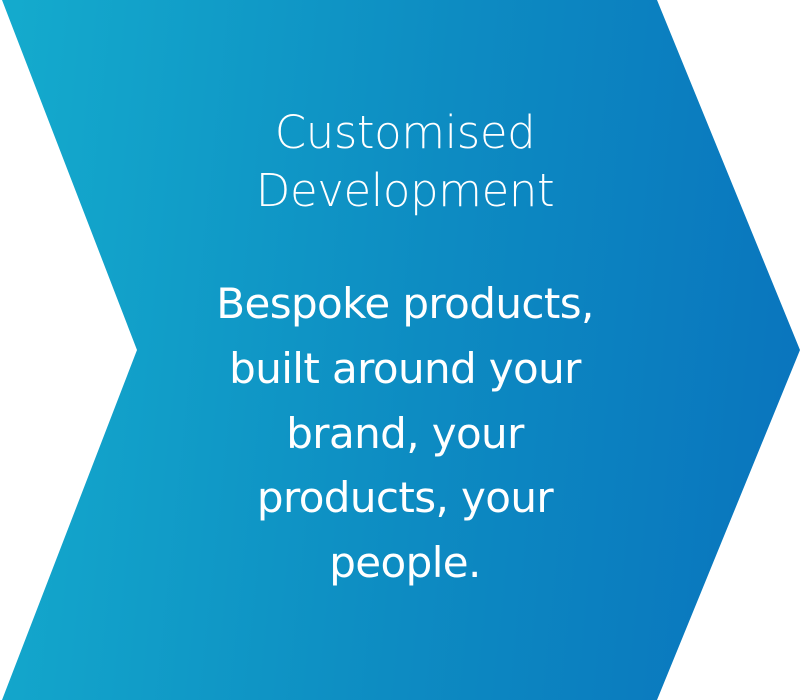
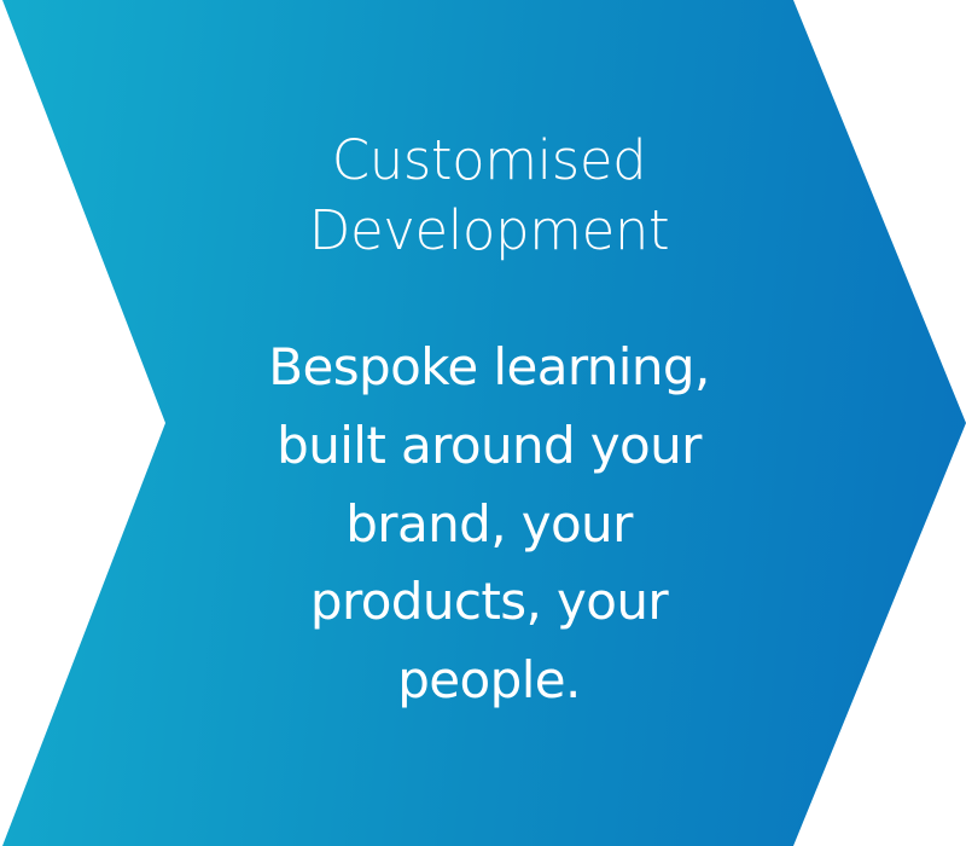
  Customised Development
- Bespoke products, built around your brand, your products, your people.
+ Bespoke learning, built around your brand, your products, your people.
